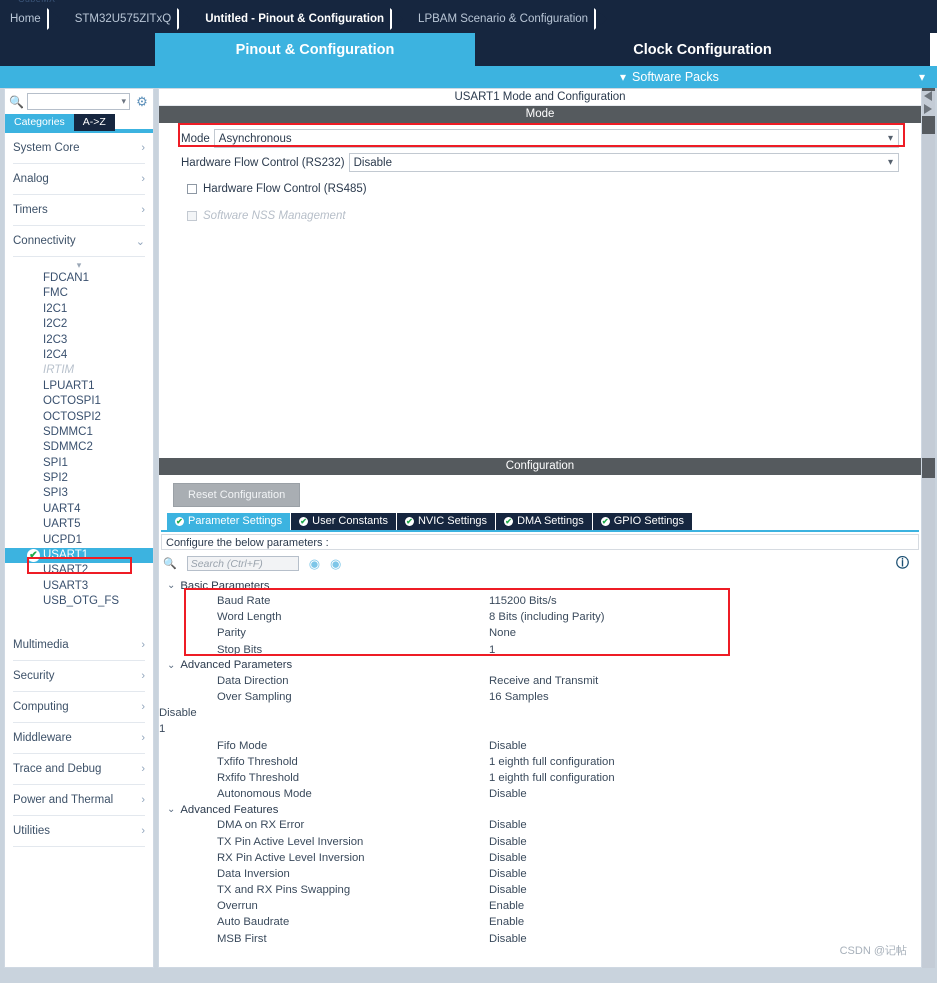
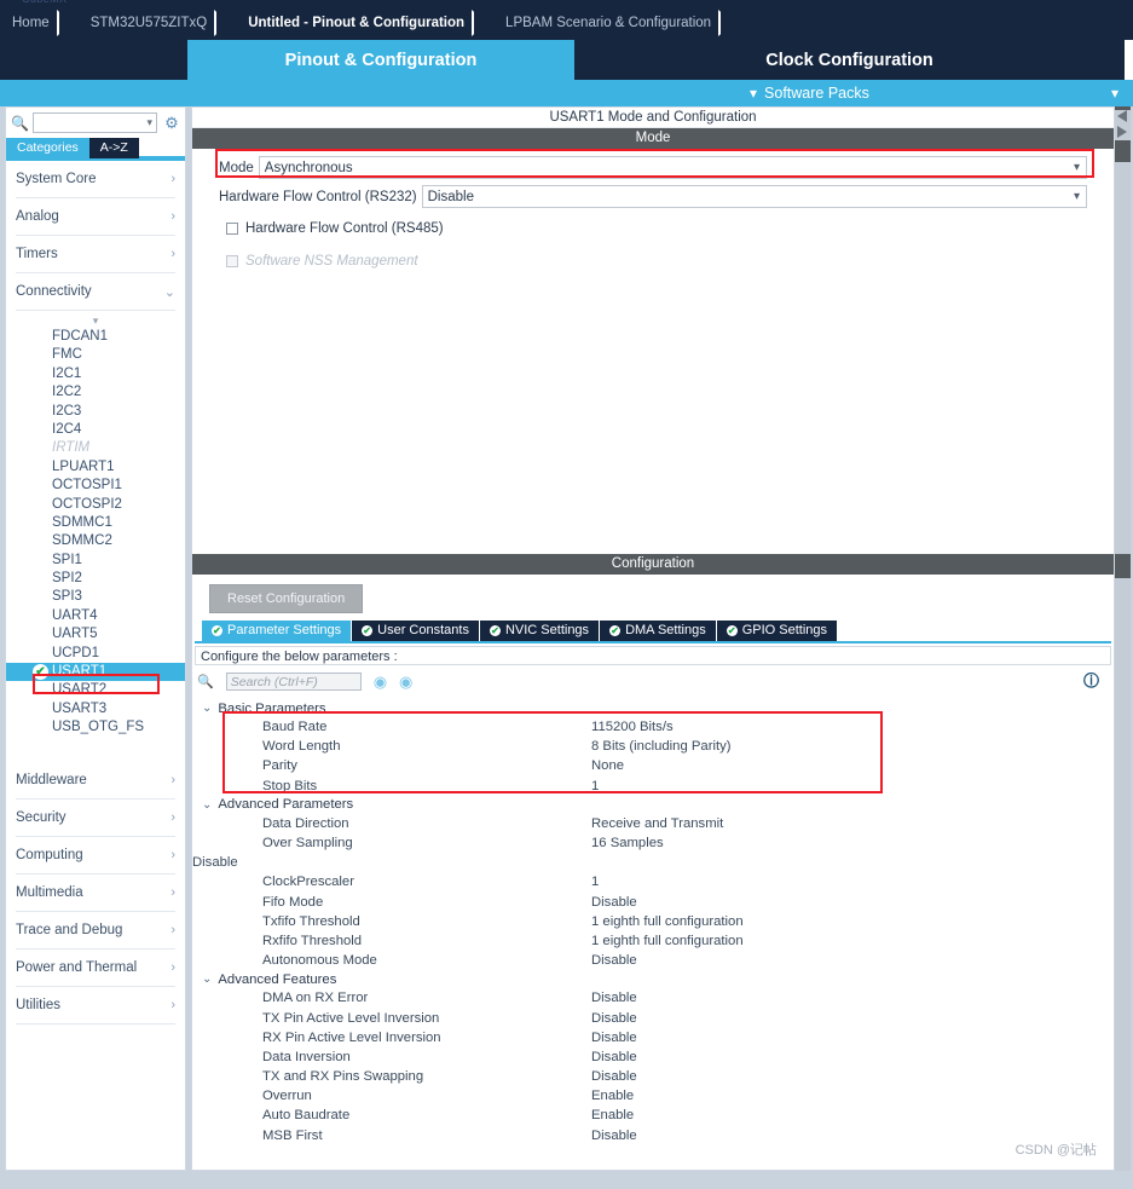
  Home
  STM32U575ZITxQ
  Untitled - Pinout & Configuration
  LPBAM Scenario & Configuration
  Pinout & Configuration
  Clock Configuration
  ▾
  Software Packs
  ▾
  🔍
  ▾
  ⚙
  Categories
  A->Z
  System Core
  ›
  Analog
  ›
  Timers
  ›
  Connectivity
  ⌄
  ▾
  FDCAN1
  FMC
  I2C1
  I2C2
  I2C3
  I2C4
  IRTIM
  LPUART1
  OCTOSPI1
  OCTOSPI2
  SDMMC1
  SDMMC2
  SPI1
  SPI2
  SPI3
  UART4
  UART5
  UCPD1
  ✔
  USART1
  USART2
  USART3
  USB_OTG_FS
- Multimedia
+ Middleware
  ›
  Security
  ›
  Computing
  ›
- Middleware
+ Multimedia
  ›
  Trace and Debug
  ›
  Power and Thermal
  ›
  Utilities
  ›
  USART1 Mode and Configuration
  Mode
  Mode
  Asynchronous
  ▾
  Hardware Flow Control (RS232)
  Disable
  ▾
  Hardware Flow Control (RS485)
  Software NSS Management
  Configuration
  Reset Configuration
  ✔
  Parameter Settings
  ✔
  User Constants
  ✔
  NVIC Settings
  ✔
  DMA Settings
  ✔
  GPIO Settings
  Configure the below parameters :
  🔍
  Search (Ctrl+F)
  ◉
  ◉
  ⓘ
  ⌄
  Basic Parameters
  Baud Rate
  115200 Bits/s
  Word Length
  8 Bits (including Parity)
  Parity
  None
  Stop Bits
  1
  ⌄
  Advanced Parameters
  Data Direction
  Receive and Transmit
  Over Sampling
  16 Samples
  Disable
+ ClockPrescaler
  1
  Fifo Mode
  Disable
  Txfifo Threshold
  1 eighth full configuration
  Rxfifo Threshold
  1 eighth full configuration
  Autonomous Mode
  Disable
  ⌄
  Advanced Features
  DMA on RX Error
  Disable
  TX Pin Active Level Inversion
  Disable
  RX Pin Active Level Inversion
  Disable
  Data Inversion
  Disable
  TX and RX Pins Swapping
  Disable
  Overrun
  Enable
  Auto Baudrate
  Enable
  MSB First
  Disable
  CSDN @记帖
